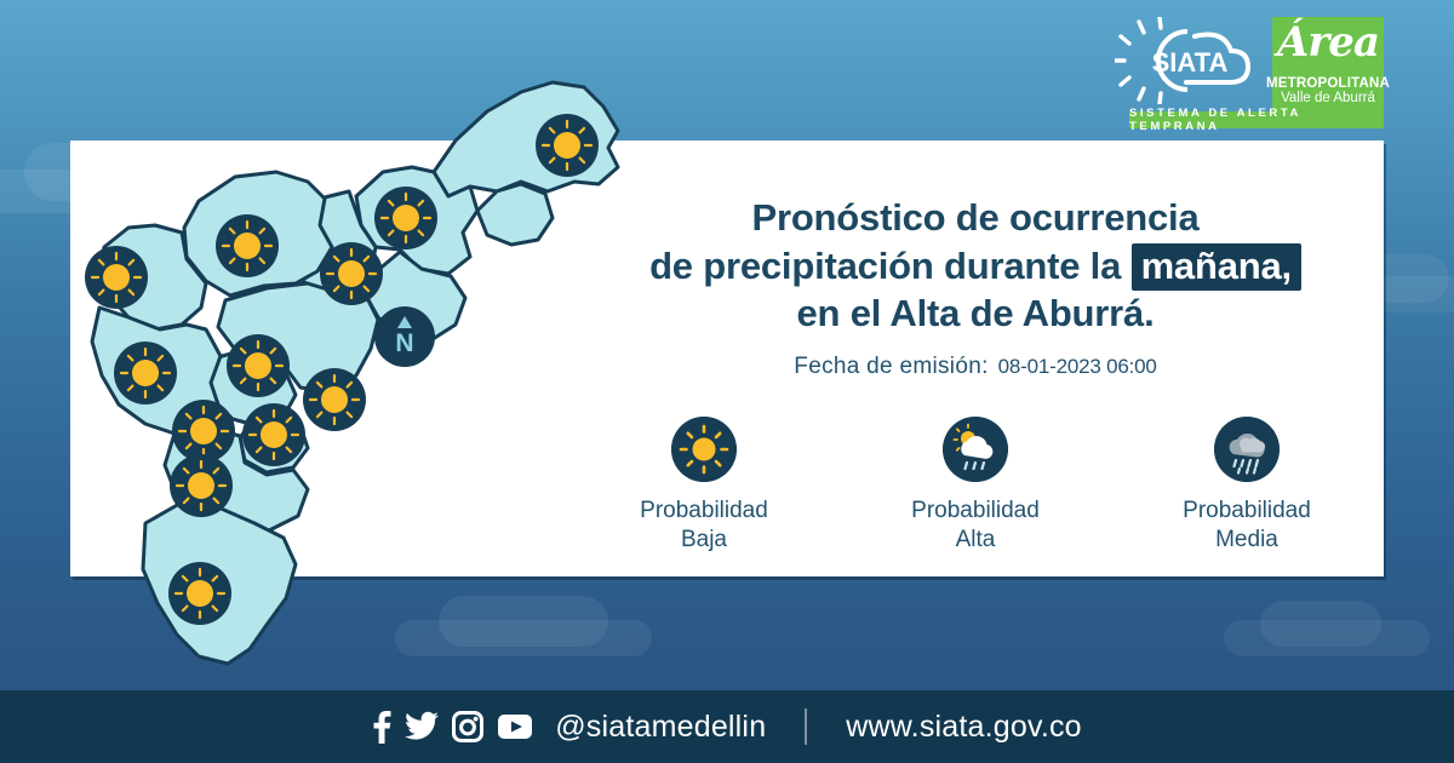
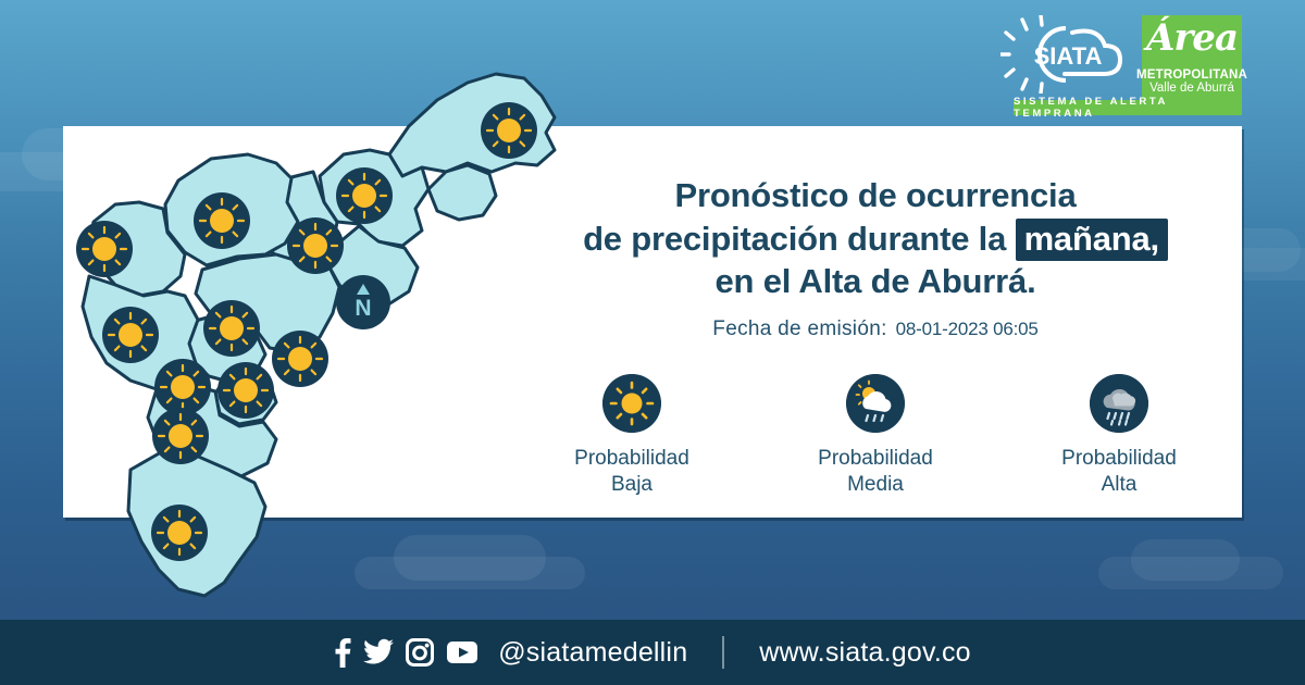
  SIATA
  Área
  METROPOLITANA
  Valle de Aburrá
  SISTEMA DE ALERTA TEMPRANA
  N
  Pronóstico de ocurrencia
  de precipitación durante la mañana,
  en el Alta de Aburrá.
  Fecha de emisión:
- 08-01-2023 06:00
+ 08-01-2023 06:05
  Probabilidad
  Baja
  Probabilidad
- Alta
+ Media
  Probabilidad
- Media
+ Alta
  @siatamedellin
  www.siata.gov.co
